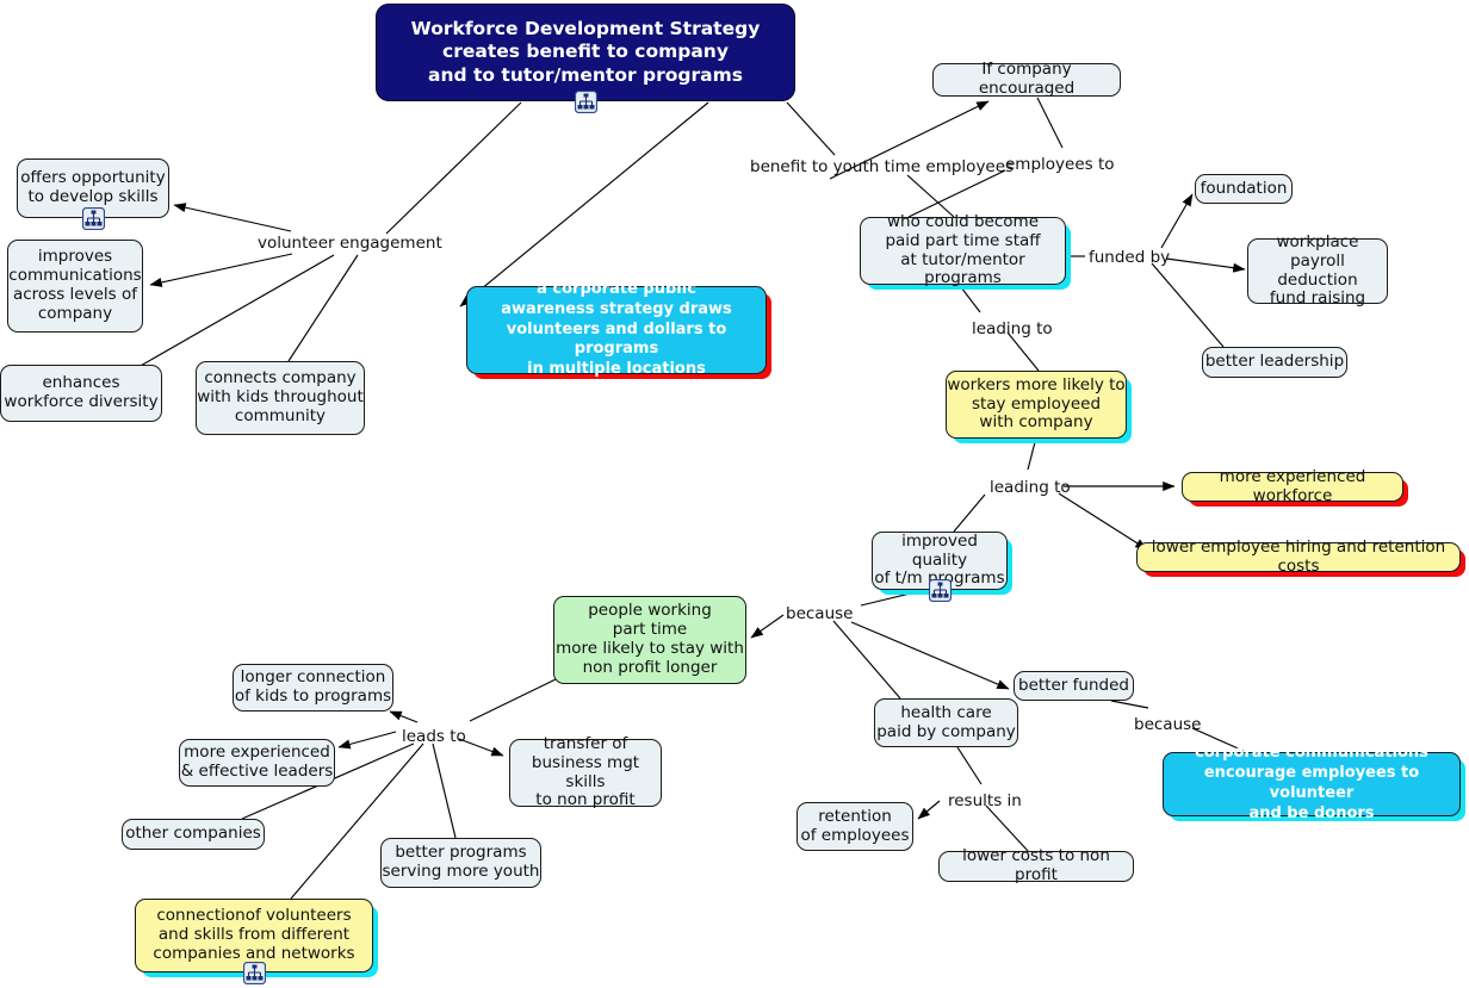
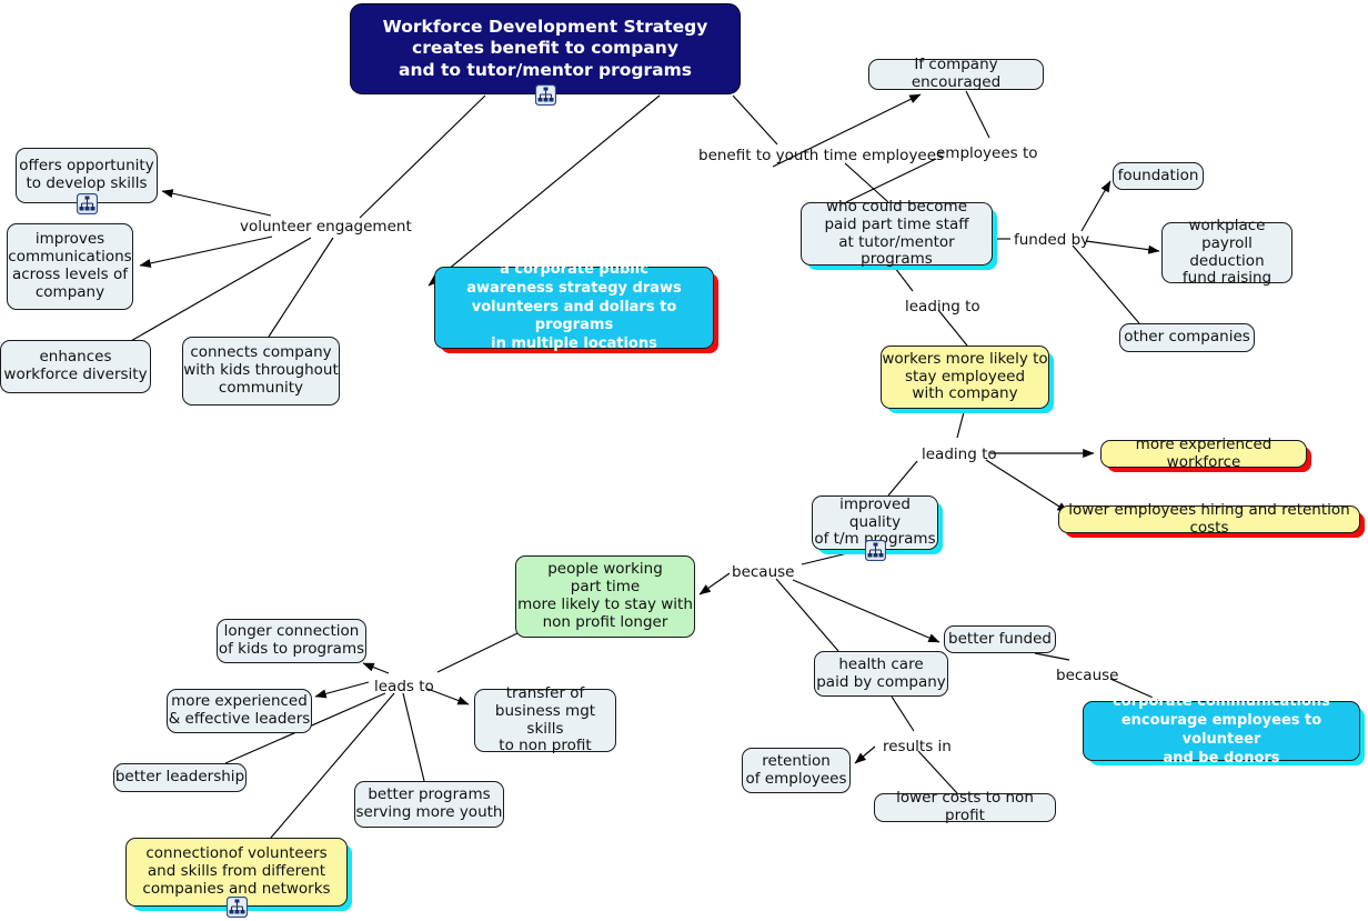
  Workforce Development Strategy
  creates benefit to company
  and to tutor/mentor programs
  offers opportunity
  to develop skills
  improves
  communications
  across levels of
  company
  enhances
  workforce diversity
  connects company
  with kids throughout
  community
  a corporate public
  awareness strategy draws
  volunteers and dollars to programs
  in multiple locations
  If company encouraged
  who could become
  paid part time staff
  at tutor/mentor programs
  foundation
  workplace
  payroll deduction
  fund raising
- better leadership
+ other companies
  workers more likely to
  stay employeed
  with company
  more experienced workforce
- lower employee hiring and retention costs
+ lower employees hiring and retention costs
  improved quality
  of t/m programs
  people working
  part time
  more likely to stay with
  non profit longer
  better funded
  health care
  paid by company
  corporate communications
  encourage employees to volunteer
  and be donors
  longer connection
  of kids to programs
  more experienced
  & effective leaders
  transfer of
  business mgt skills
  to non profit
- other companies
+ better leadership
  better programs
  serving more youth
  connectionof volunteers
  and skills from different
  companies and networks
  retention
  of employees
  lower costs to non profit
  volunteer engagement
  benefit to youth time employees
  employees to
  funded by
  leading to
  leading to
  because
  because
  leads to
  results in
